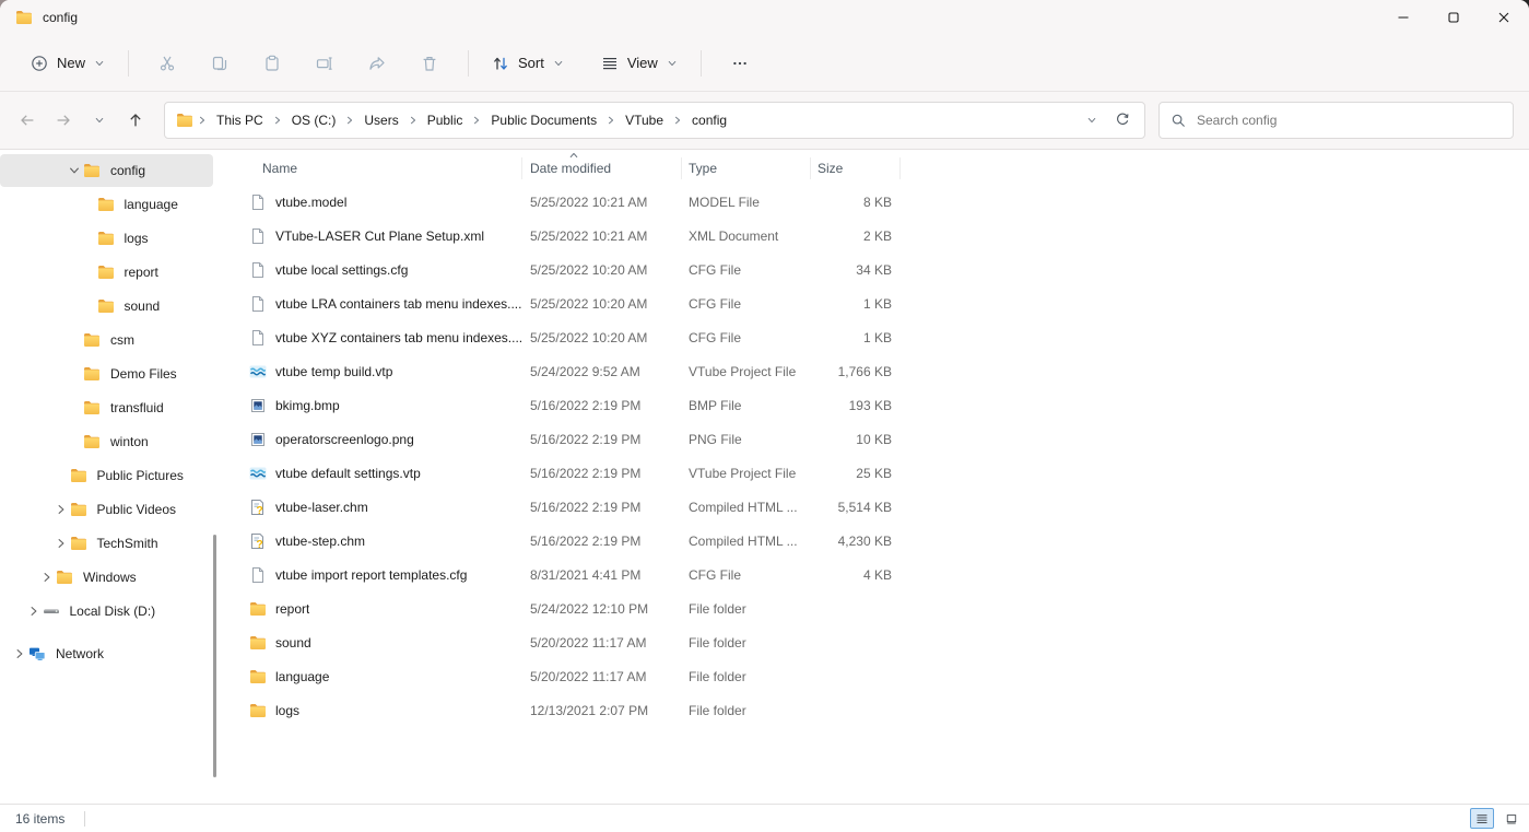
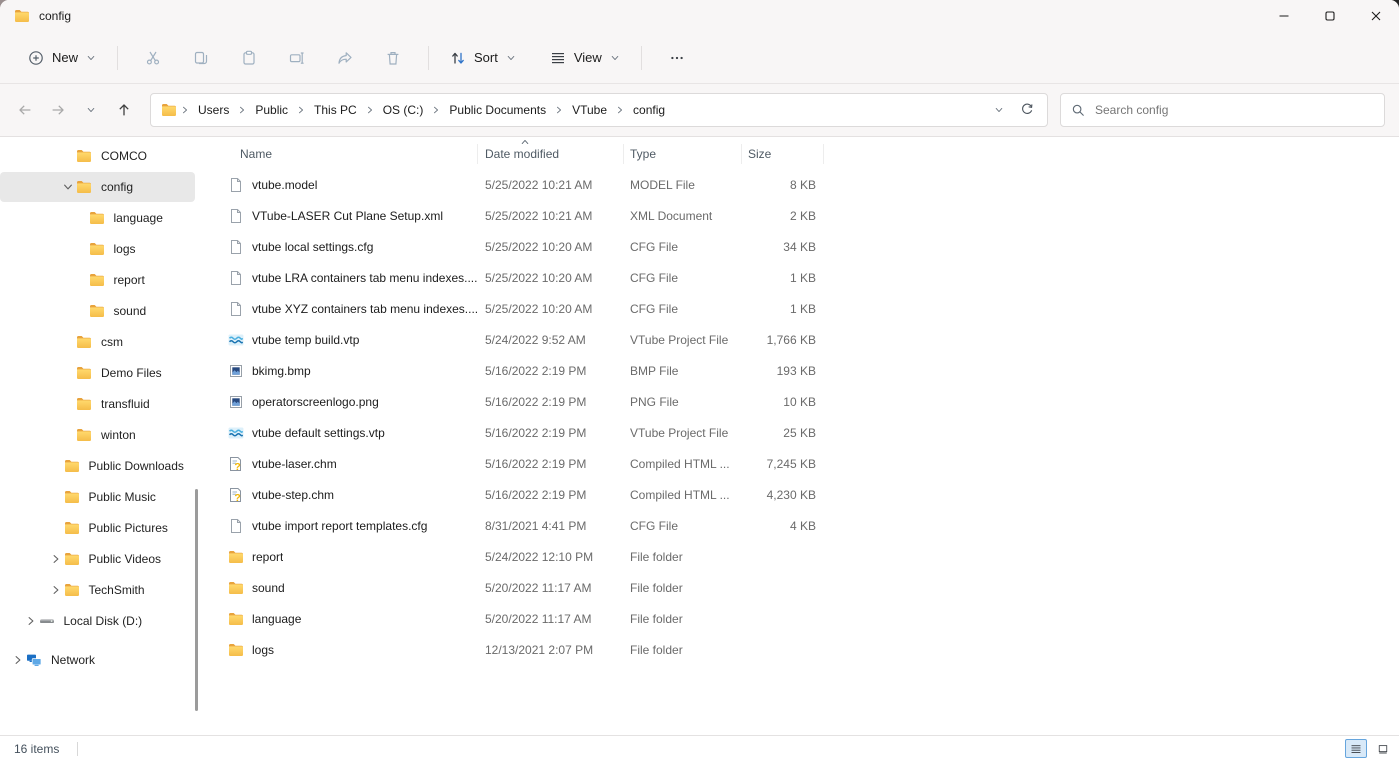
  config
  New
  Sort
  View
- This PC
+ Users
- OS (C:)
+ Public
- Users
+ This PC
- Public
+ OS (C:)
  Public Documents
  VTube
  config
  Search config
+ COMCO
  config
  language
  logs
  report
  sound
  csm
  Demo Files
  transfluid
  winton
+ Public Downloads
+ Public Music
  Public Pictures
  Public Videos
  TechSmith
- Windows
  Local Disk (D:)
  Network
  Name
  Date modified
  Type
  Size
  vtube.model
  5/25/2022 10:21 AM
  MODEL File
  8 KB
  VTube-LASER Cut Plane Setup.xml
  5/25/2022 10:21 AM
  XML Document
  2 KB
  vtube local settings.cfg
  5/25/2022 10:20 AM
  CFG File
  34 KB
  vtube LRA containers tab menu indexes....
  5/25/2022 10:20 AM
  CFG File
  1 KB
  vtube XYZ containers tab menu indexes....
  5/25/2022 10:20 AM
  CFG File
  1 KB
  vtube temp build.vtp
  5/24/2022 9:52 AM
  VTube Project File
  1,766 KB
  bkimg.bmp
  5/16/2022 2:19 PM
  BMP File
  193 KB
  operatorscreenlogo.png
  5/16/2022 2:19 PM
  PNG File
  10 KB
  vtube default settings.vtp
  5/16/2022 2:19 PM
  VTube Project File
  25 KB
  vtube-laser.chm
  5/16/2022 2:19 PM
  Compiled HTML ...
- 5,514 KB
+ 7,245 KB
  vtube-step.chm
  5/16/2022 2:19 PM
  Compiled HTML ...
  4,230 KB
  vtube import report templates.cfg
  8/31/2021 4:41 PM
  CFG File
  4 KB
  report
  5/24/2022 12:10 PM
  File folder
  sound
  5/20/2022 11:17 AM
  File folder
  language
  5/20/2022 11:17 AM
  File folder
  logs
  12/13/2021 2:07 PM
  File folder
  16 items
